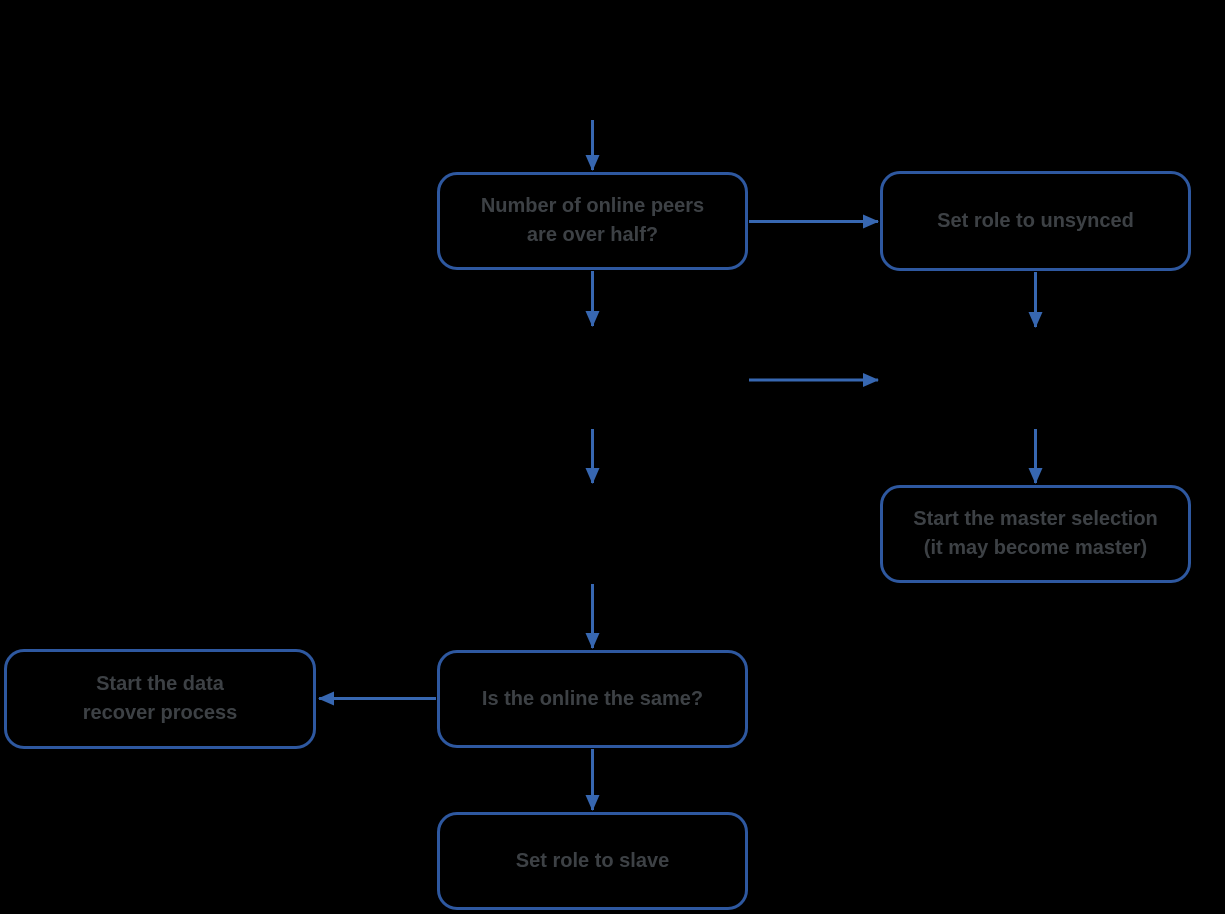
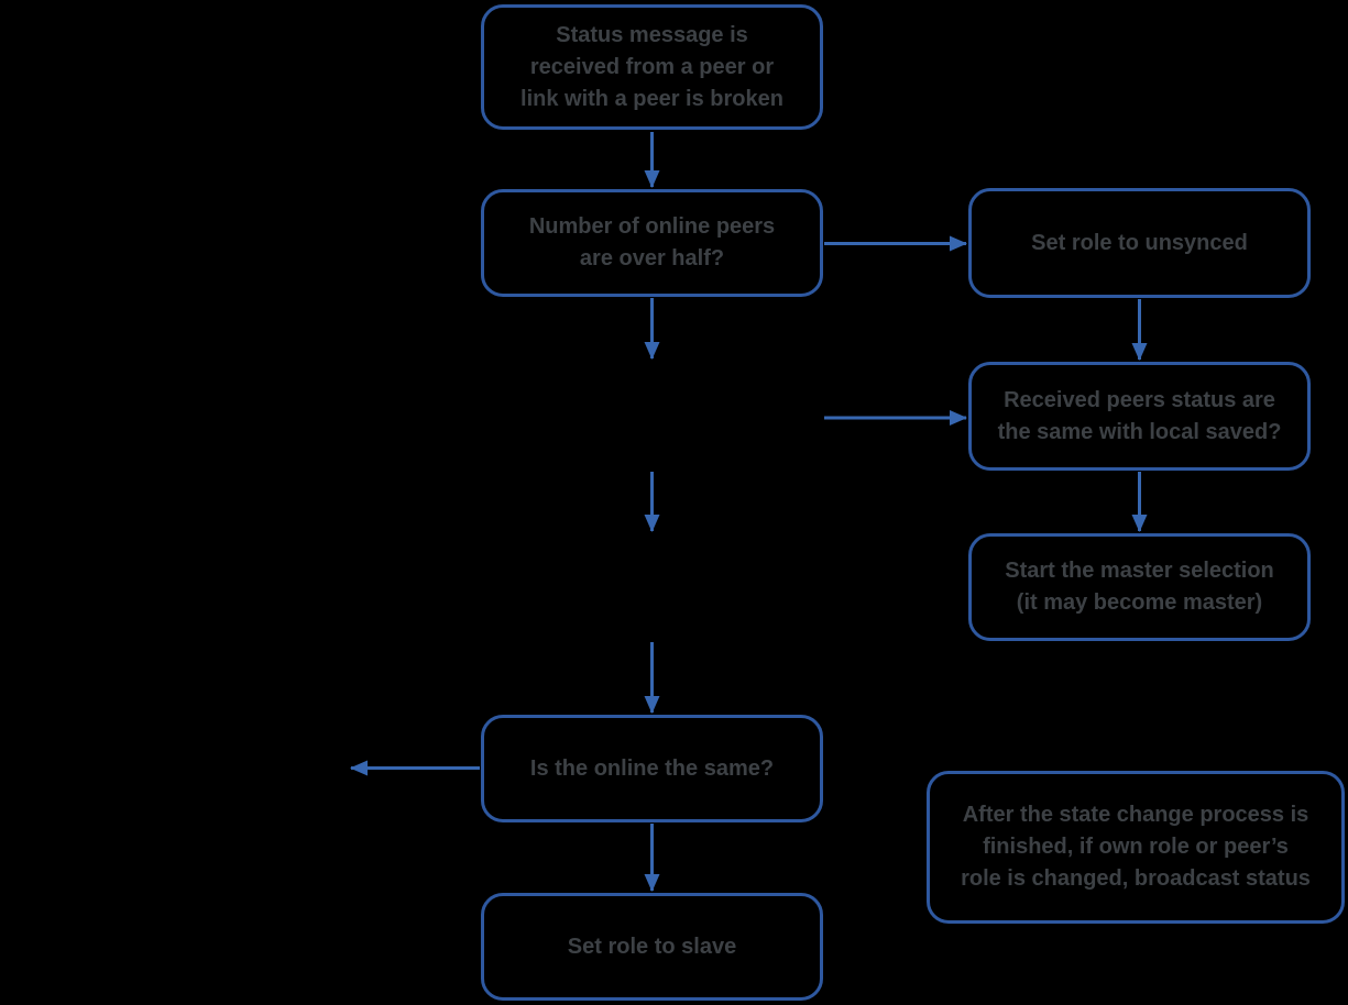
+ Status message is
+ received from a peer or
+ link with a peer is broken
  Number of online peers
  are over half?
  Set role to unsynced
+ Received peers status are
+ the same with local saved?
  Start the master selection
  (it may become master)
- Start the data
- recover process
  Is the online the same?
+ After the state change process is
+ finished, if own role or peer’s
+ role is changed, broadcast status
  Set role to slave
